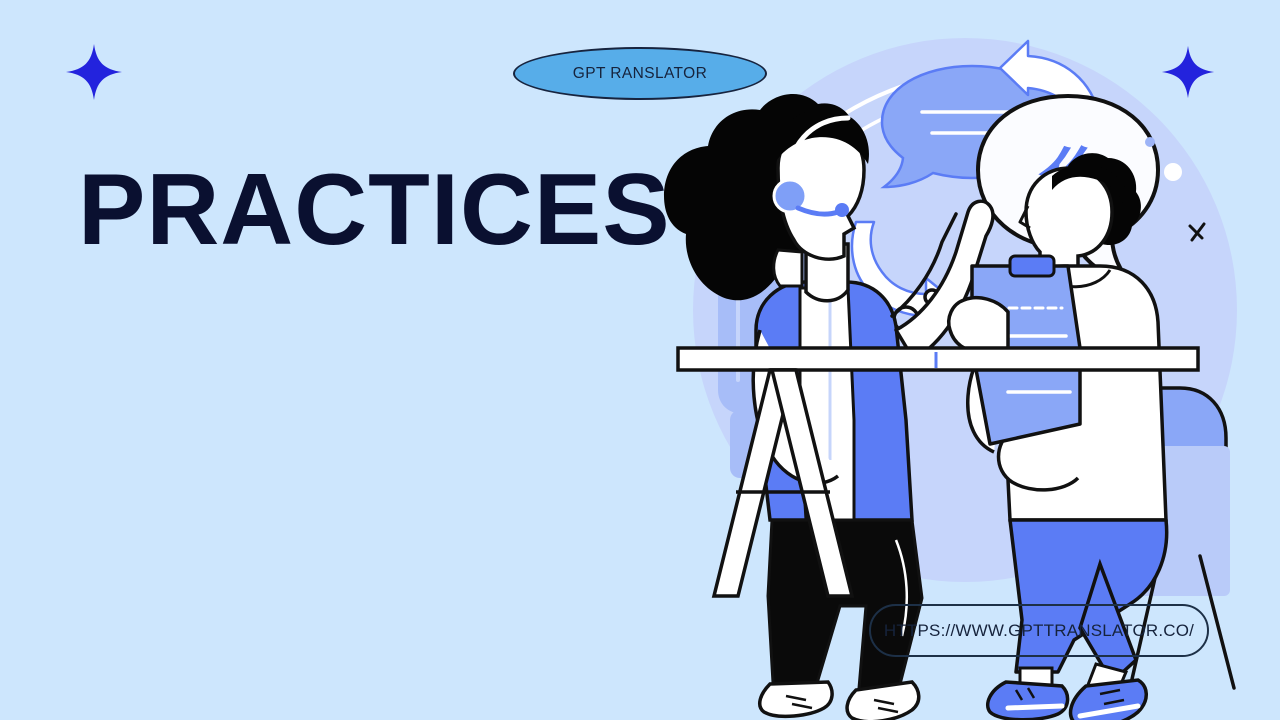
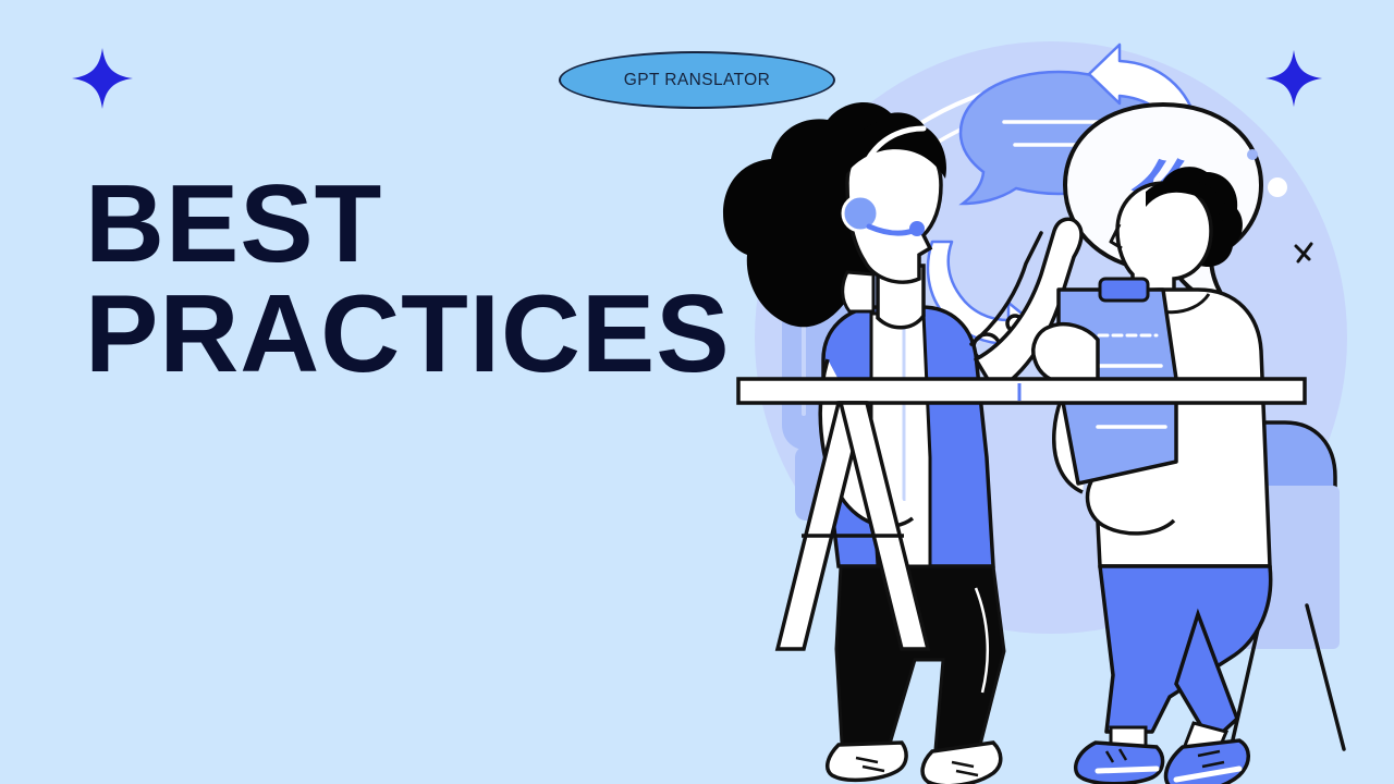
  GPT RANSLATOR
+ BEST
  PRACTICES
- HTTPS://WWW.GPTTRANSLATOR.CO/
